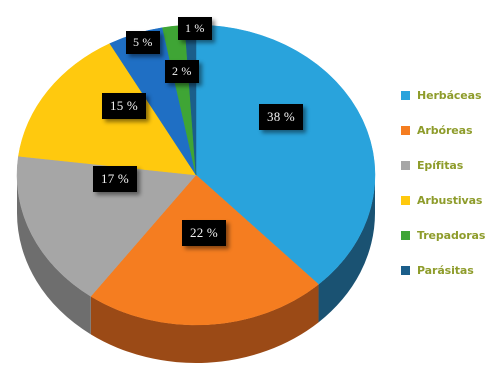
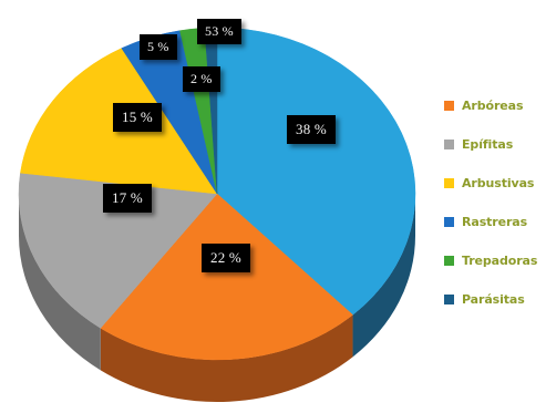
  38 %
  22 %
  17 %
  15 %
  5 %
  2 %
- 1 %
+ 53 %
- Herbáceas
  Arbóreas
  Epífitas
  Arbustivas
+ Rastreras
  Trepadoras
  Parásitas
